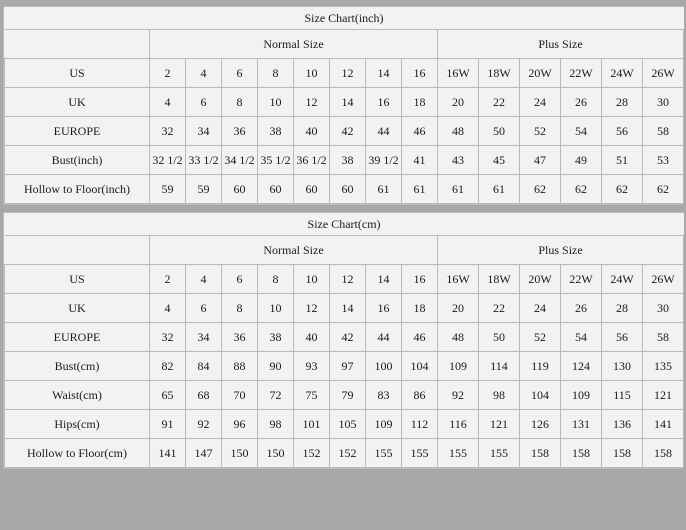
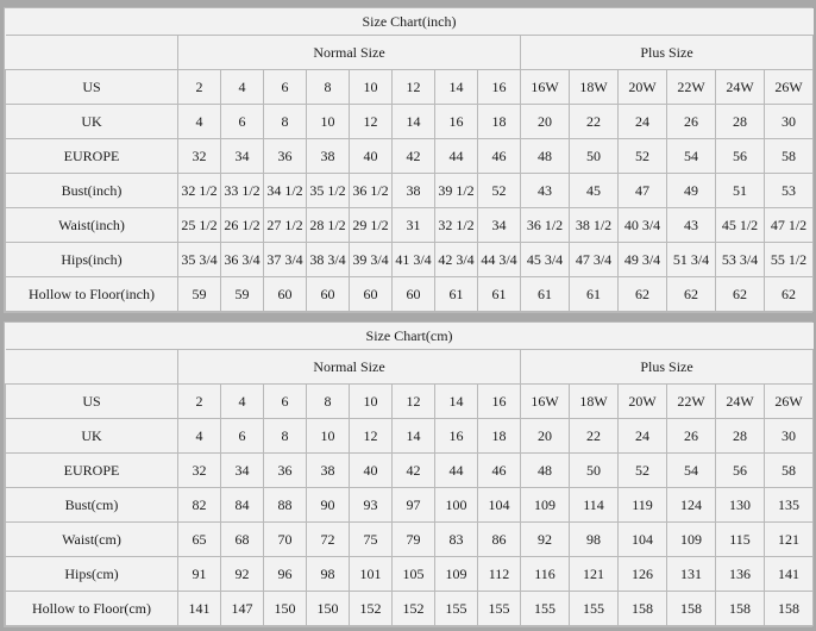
  Size Chart(inch)
  	Normal Size	Plus Size
  US	2	4	6	8	10	12	14	16	16W	18W	20W	22W	24W	26W
  UK	4	6	8	10	12	14	16	18	20	22	24	26	28	30
  EUROPE	32	34	36	38	40	42	44	46	48	50	52	54	56	58
- Bust(inch)	32 1/2	33 1/2	34 1/2	35 1/2	36 1/2	38	39 1/2	41	43	45	47	49	51	53
+ Bust(inch)	32 1/2	33 1/2	34 1/2	35 1/2	36 1/2	38	39 1/2	52	43	45	47	49	51	53
+ Waist(inch)	25 1/2	26 1/2	27 1/2	28 1/2	29 1/2	31	32 1/2	34	36 1/2	38 1/2	40 3/4	43	45 1/2	47 1/2
+ Hips(inch)	35 3/4	36 3/4	37 3/4	38 3/4	39 3/4	41 3/4	42 3/4	44 3/4	45 3/4	47 3/4	49 3/4	51 3/4	53 3/4	55 1/2
  Hollow to Floor(inch)	59	59	60	60	60	60	61	61	61	61	62	62	62	62
  Size Chart(cm)
  	Normal Size	Plus Size
  US	2	4	6	8	10	12	14	16	16W	18W	20W	22W	24W	26W
  UK	4	6	8	10	12	14	16	18	20	22	24	26	28	30
  EUROPE	32	34	36	38	40	42	44	46	48	50	52	54	56	58
  Bust(cm)	82	84	88	90	93	97	100	104	109	114	119	124	130	135
  Waist(cm)	65	68	70	72	75	79	83	86	92	98	104	109	115	121
  Hips(cm)	91	92	96	98	101	105	109	112	116	121	126	131	136	141
  Hollow to Floor(cm)	141	147	150	150	152	152	155	155	155	155	158	158	158	158
